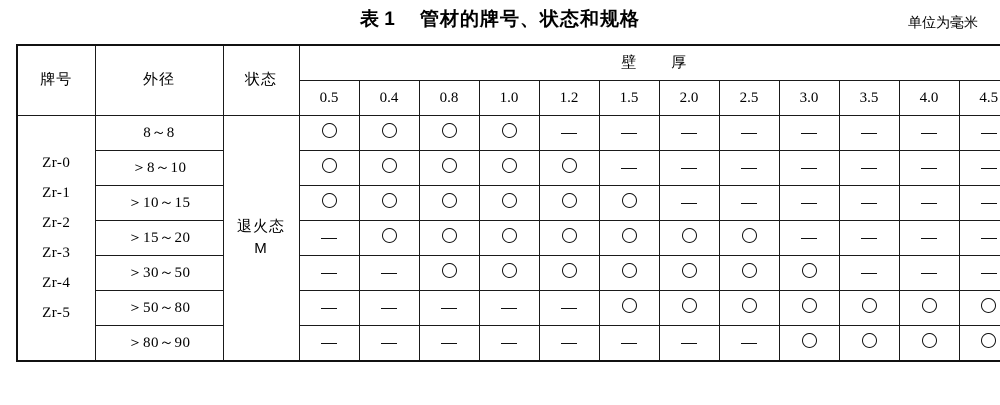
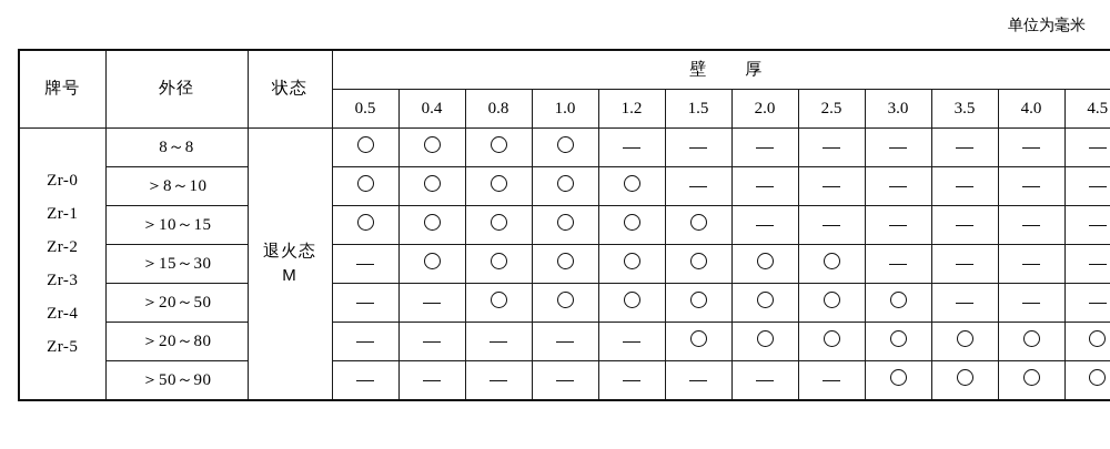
- 表 1 管材的牌号、状态和规格
  单位为毫米
  牌号	外径	状态	壁 厚
  0.5	0.4	0.8	1.0	1.2	1.5	2.0	2.5	3.0	3.5	4.0	4.5
  Zr-0 Zr-1 Zr-2 Zr-3 Zr-4 Zr-5	8～8	退火态 M
  ＞8～10
  ＞10～15
- ＞15～20
+ ＞15～30
- ＞30～50
+ ＞20～50
- ＞50～80
+ ＞20～80
- ＞80～90
+ ＞50～90
